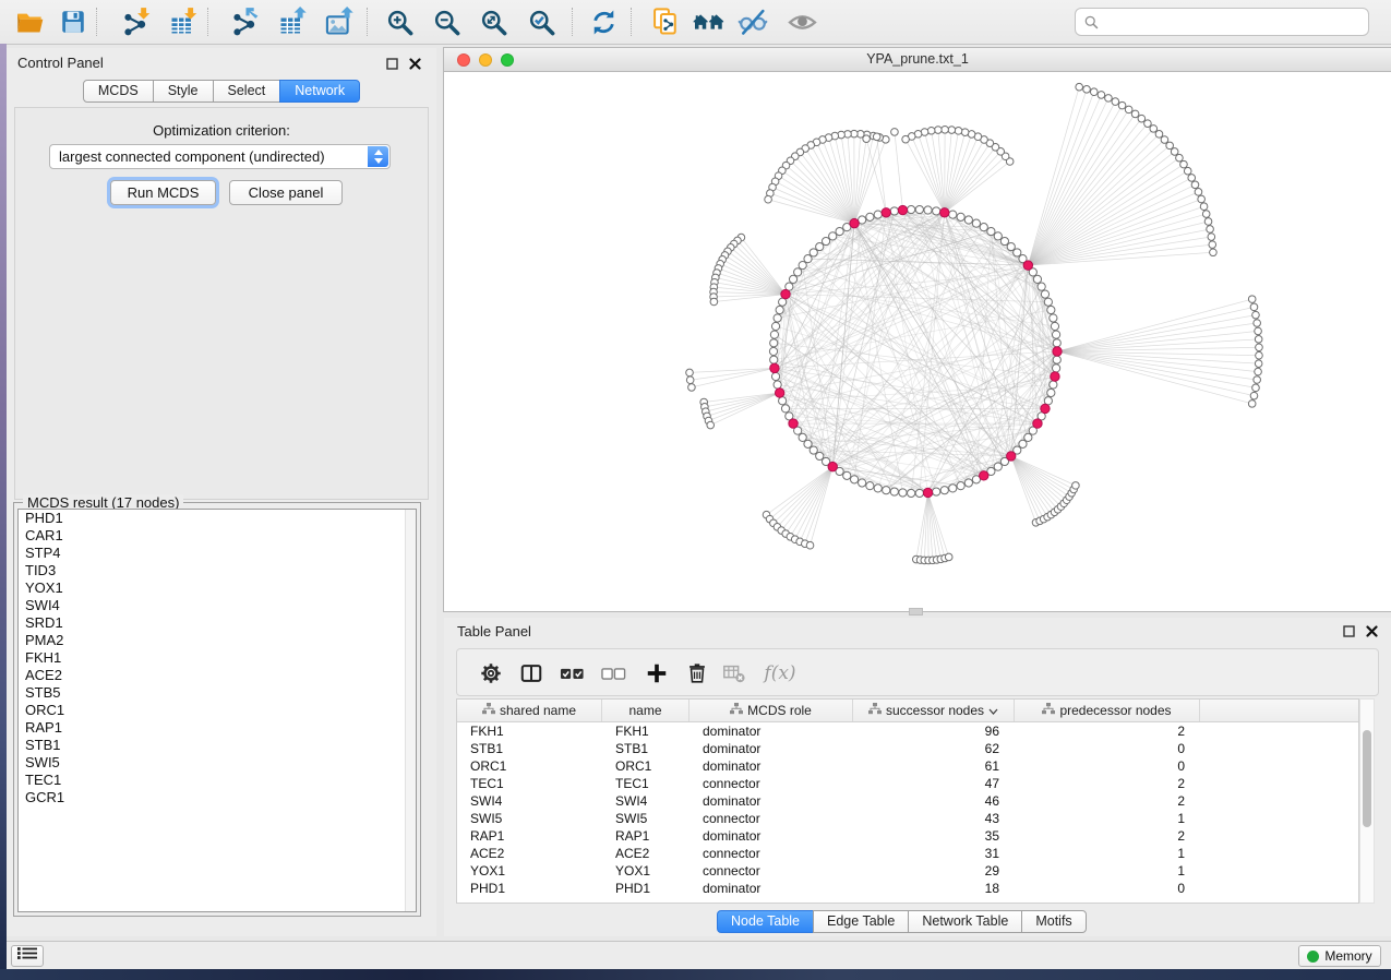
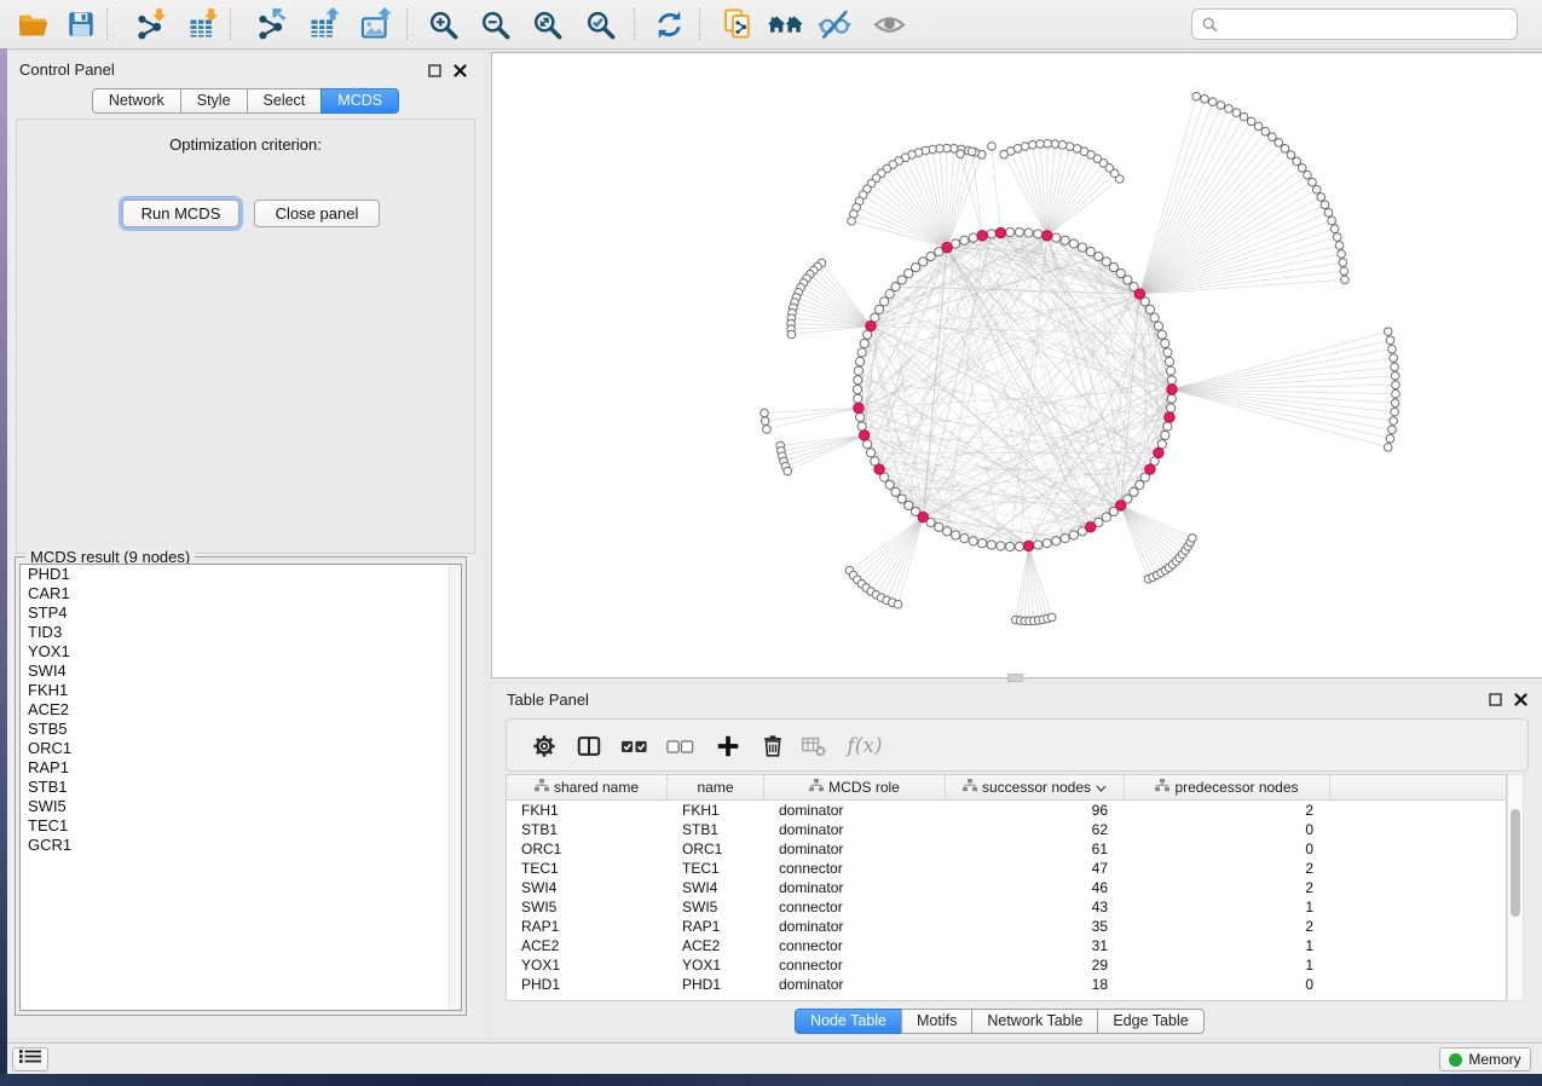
  Control Panel
- MCDS
+ Network
  Style
  Select
- Network
+ MCDS
  Optimization criterion:
- largest connected component (undirected)
  Run MCDS
  Close panel
- MCDS result (17 nodes)
+ MCDS result (9 nodes)
  PHD1
  CAR1
  STP4
  TID3
  YOX1
  SWI4
- SRD1
- PMA2
  FKH1
  ACE2
  STB5
  ORC1
  RAP1
  STB1
  SWI5
  TEC1
  GCR1
- YPA_prune.txt_1
  Table Panel
  f(x)
  shared name
  name
  MCDS role
  successor nodes
  predecessor nodes
  FKH1
  FKH1
  dominator
  96
  2
  STB1
  STB1
  dominator
  62
  0
  ORC1
  ORC1
  dominator
  61
  0
  TEC1
  TEC1
  connector
  47
  2
  SWI4
  SWI4
  dominator
  46
  2
  SWI5
  SWI5
  connector
  43
  1
  RAP1
  RAP1
  dominator
  35
  2
  ACE2
  ACE2
  connector
  31
  1
  YOX1
  YOX1
  connector
  29
  1
  PHD1
  PHD1
  dominator
  18
  0
  Node Table
- Edge Table
+ Motifs
  Network Table
- Motifs
+ Edge Table
  Memory
